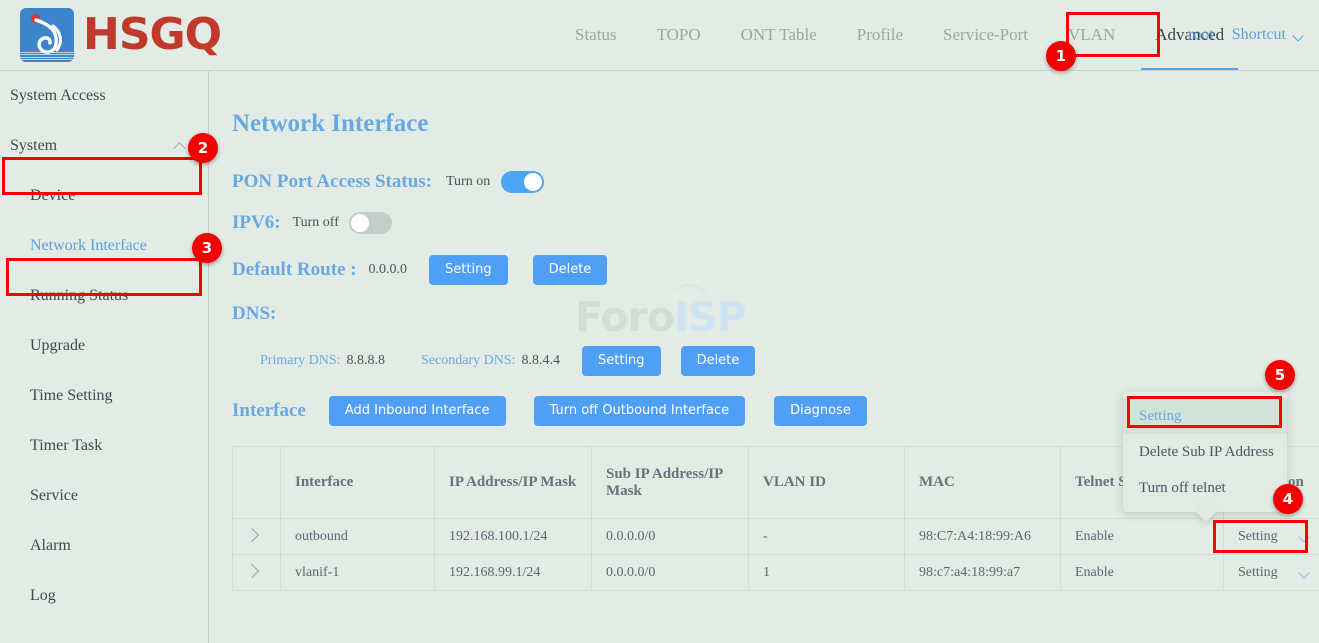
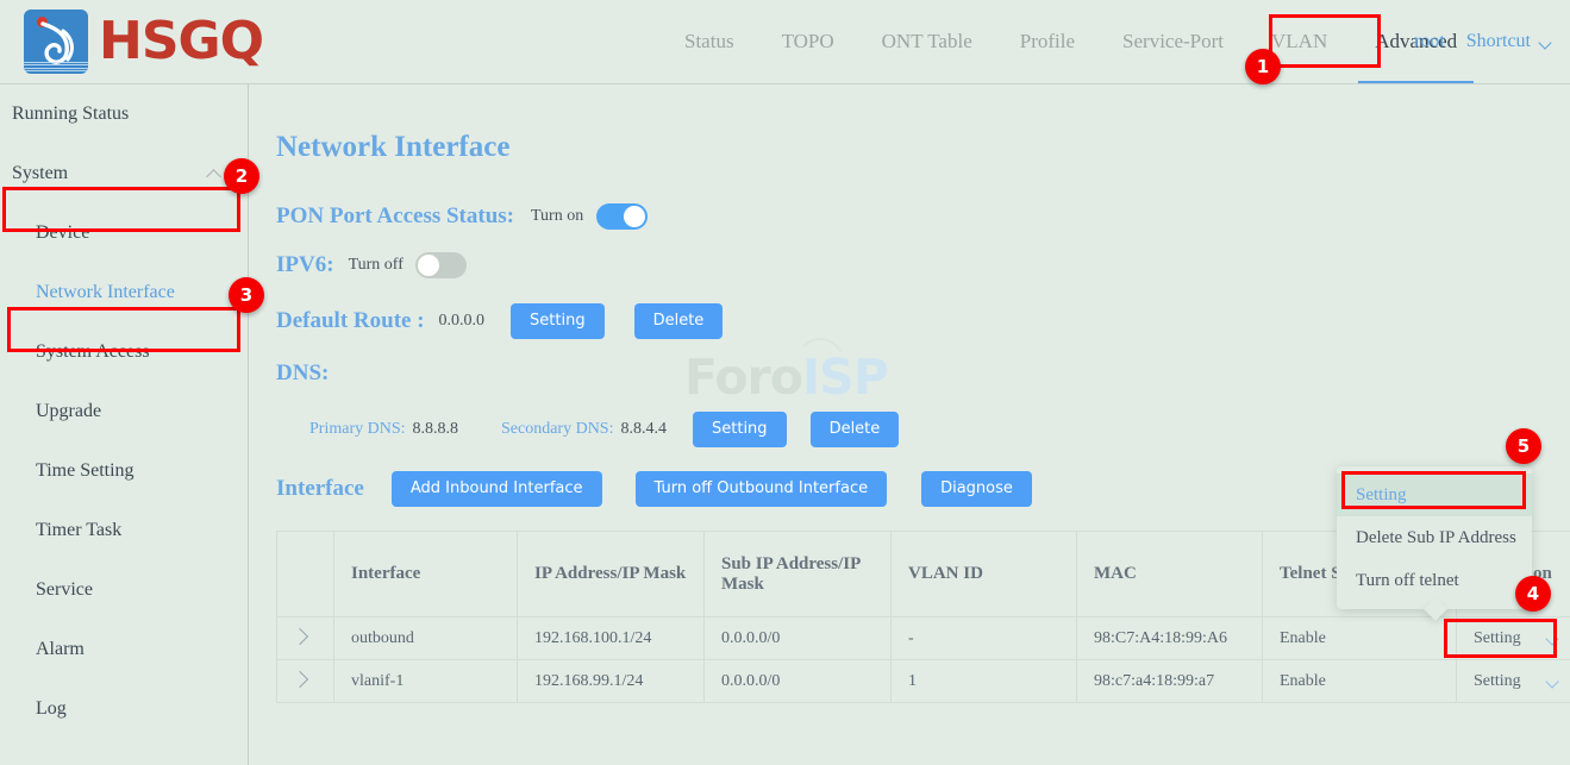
  HSGQ
  Status
  TOPO
  ONT Table
  Profile
  Service-Port
  VLAN
  Advanced
  root
  Shortcut
- System Access
+ Running Status
  System
  Device
  Network Interface
- Running Status
+ System Access
  Upgrade
  Time Setting
  Timer Task
  Service
  Alarm
  Log
  Network Interface
  PON Port Access Status:
  Turn on
  IPV6:
  Turn off
  Default Route :
  0.0.0.0
  Setting
  Delete
  DNS:
  Primary DNS:
  8.8.8.8
  Secondary DNS:
  8.8.4.4
  Setting
  Delete
  Interface
  Add Inbound Interface
  Turn off Outbound Interface
  Diagnose
  	Interface	IP Address/IP Mask	Sub IP Address/IP Mask	VLAN ID	MAC	Telnet	on
  	outbound	192.168.100.1/24	0.0.0.0/0	-	98:C7:A4:18:99:A6	Enable	Setting
  	vlanif-1	192.168.99.1/24	0.0.0.0/0	1	98:c7:a4:18:99:a7	Enable	Setting
  Setting
  Delete Sub IP Address
  Turn off telnet
  1
  2
  3
  4
  5
